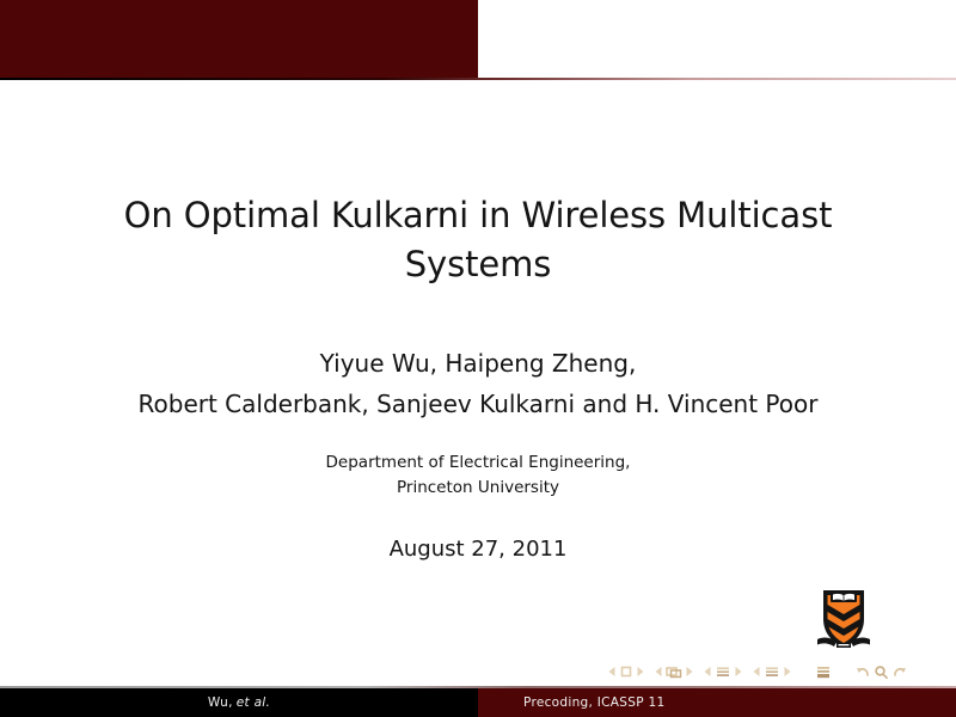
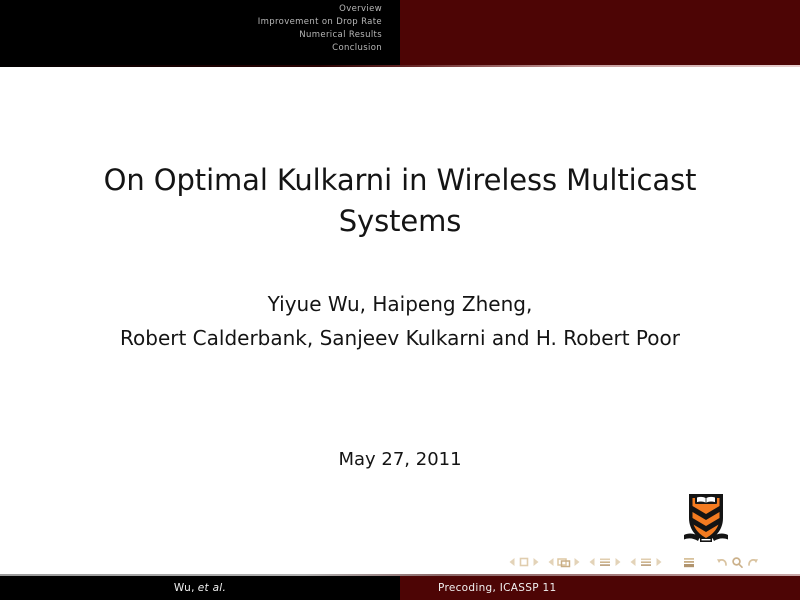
+ Overview
+ Improvement on Drop Rate
+ Numerical Results
+ Conclusion
  On Optimal Kulkarni in Wireless Multicast Systems
  Yiyue Wu, Haipeng Zheng,
- Robert Calderbank, Sanjeev Kulkarni and H. Vincent Poor
+ Robert Calderbank, Sanjeev Kulkarni and H. Robert Poor
- Department of Electrical Engineering,
- Princeton University
- August 27, 2011
+ May 27, 2011
  Wu,
  et al.
  Precoding, ICASSP 11
